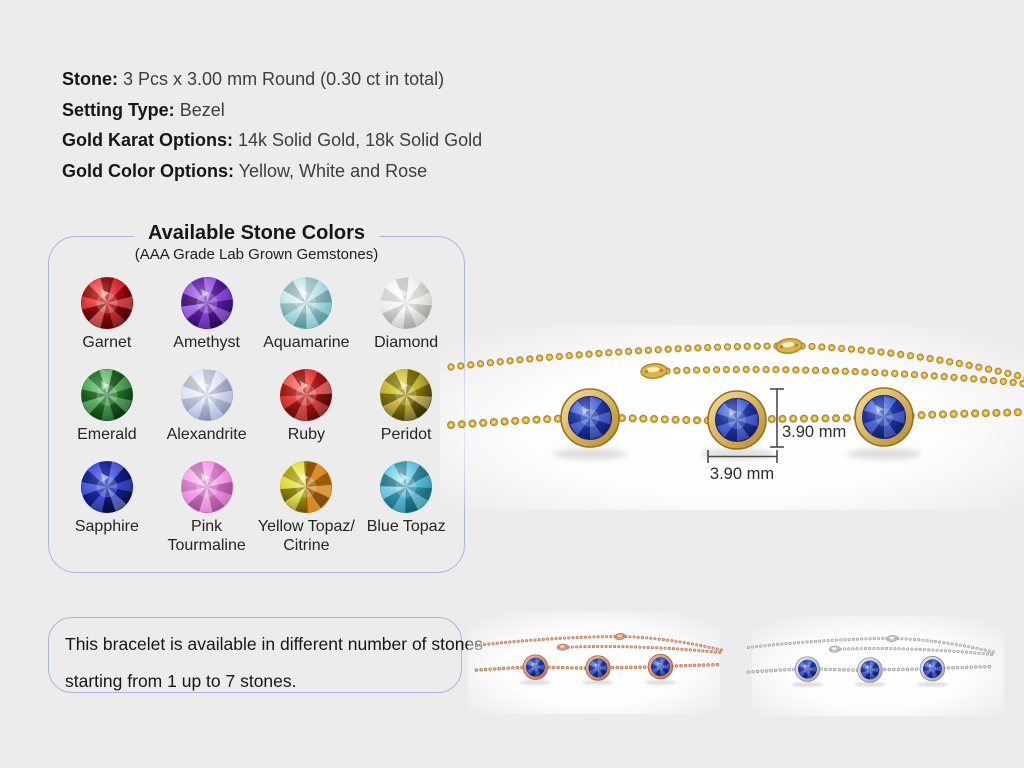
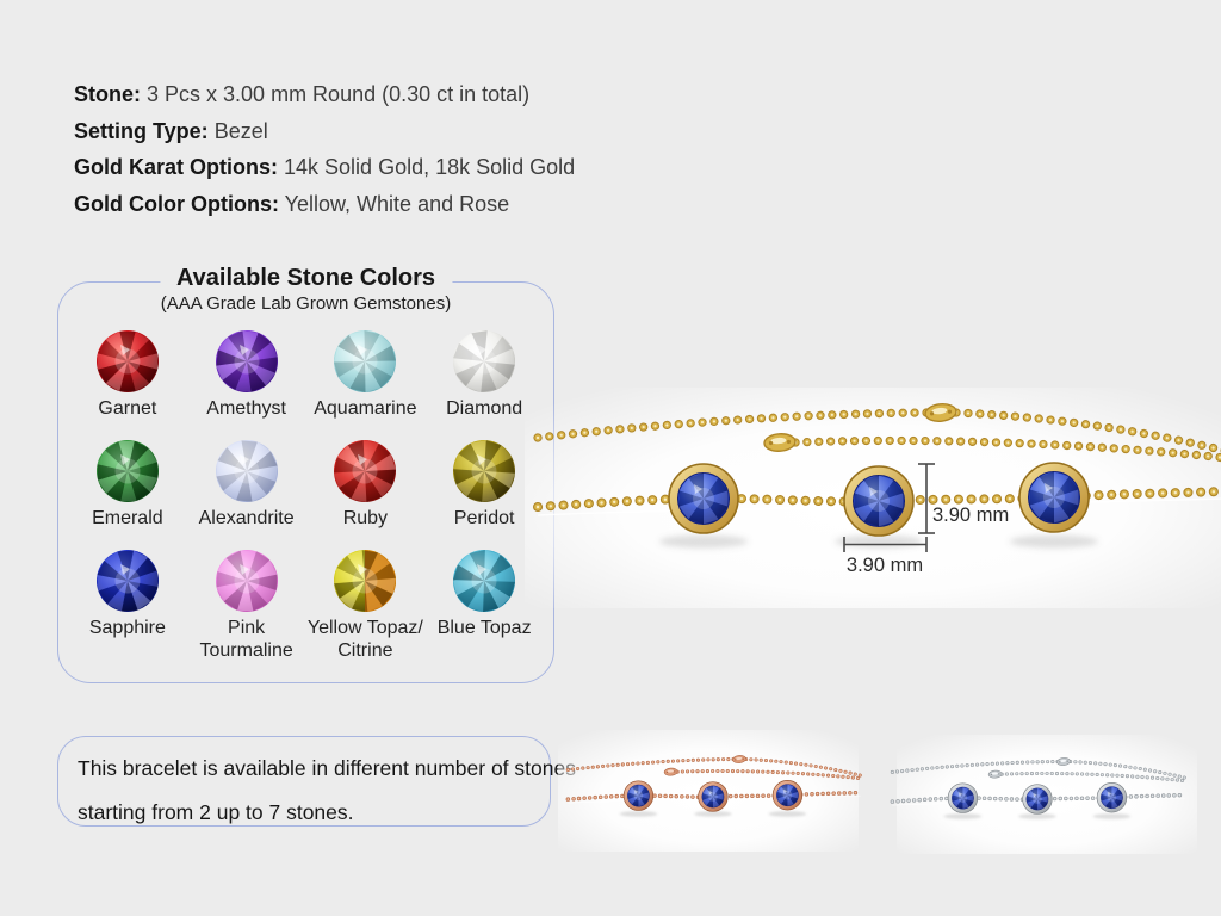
  Stone: 3 Pcs x 3.00 mm Round (0.30 ct in total)
  Setting Type: Bezel
  Gold Karat Options: 14k Solid Gold, 18k Solid Gold
  Gold Color Options: Yellow, White and Rose
  Available Stone Colors
  (AAA Grade Lab Grown Gemstones)
  Garnet
  Amethyst
  Aquamarine
  Diamond
  Emerald
  Alexandrite
  Ruby
  Peridot
  Sapphire
  Pink
  Tourmaline
  Yellow Topaz/
  Citrine
  Blue Topaz
  3.90 mm
  3.90 mm
  This bracelet is available in different number of ston
- starting from 1 up to 7 stones.
+ starting from 2 up to 7 stones.
